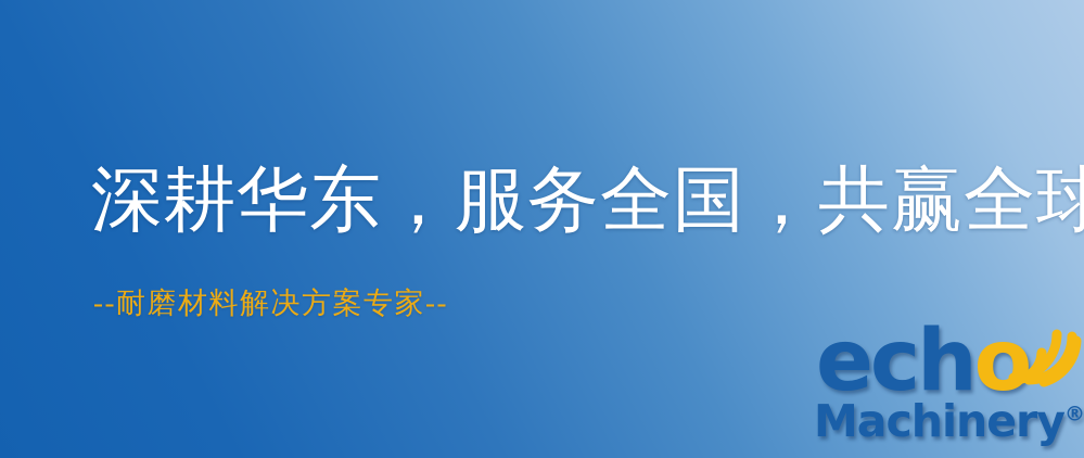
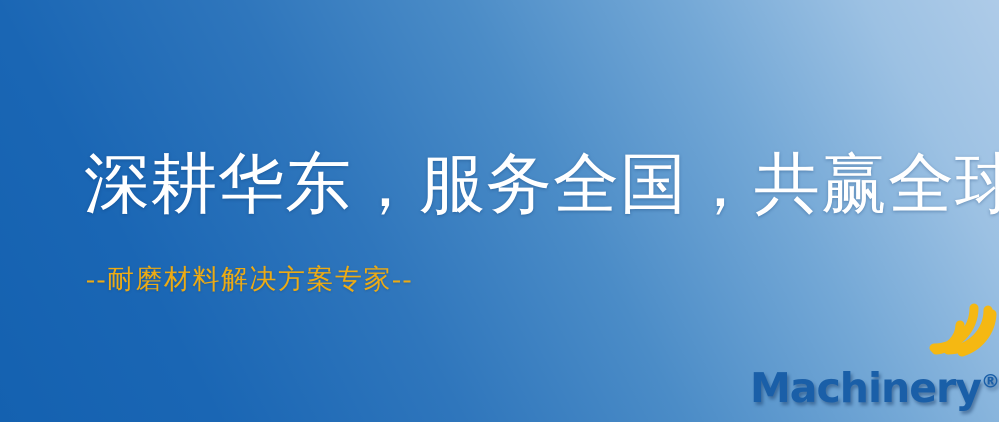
  深耕华东，服务全国，共赢全球
  --耐磨材料解决方案专家--
- echo
  Machinery®
